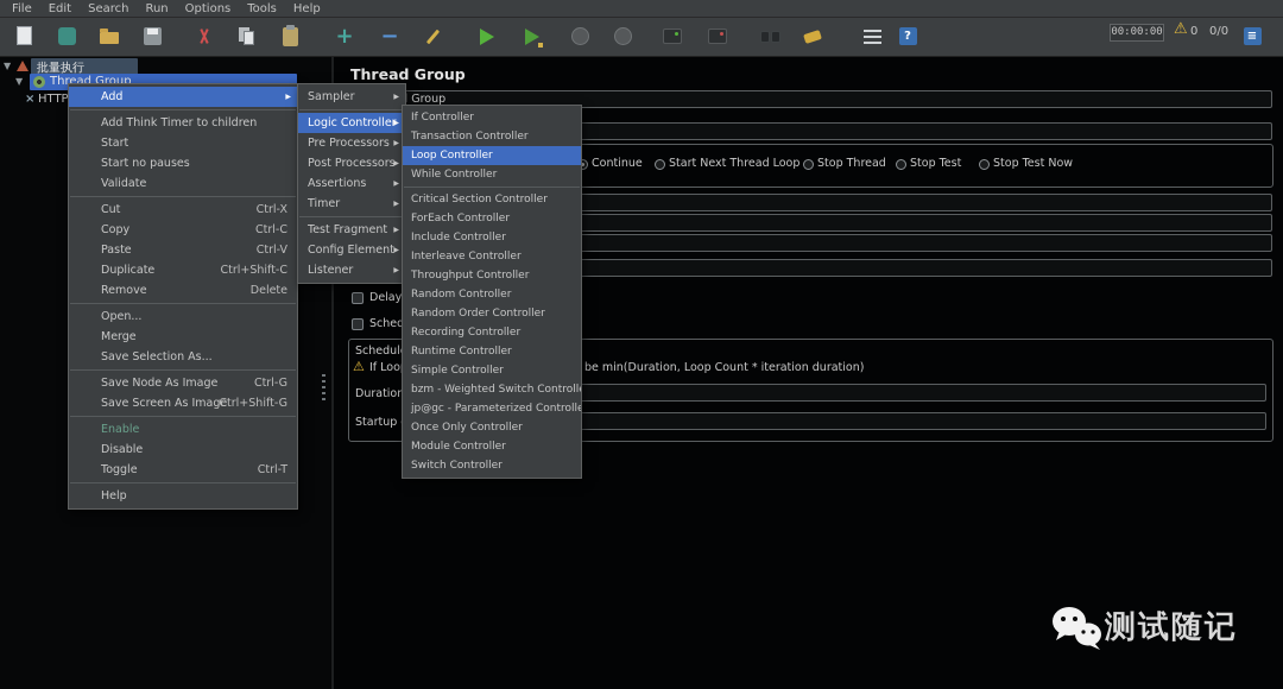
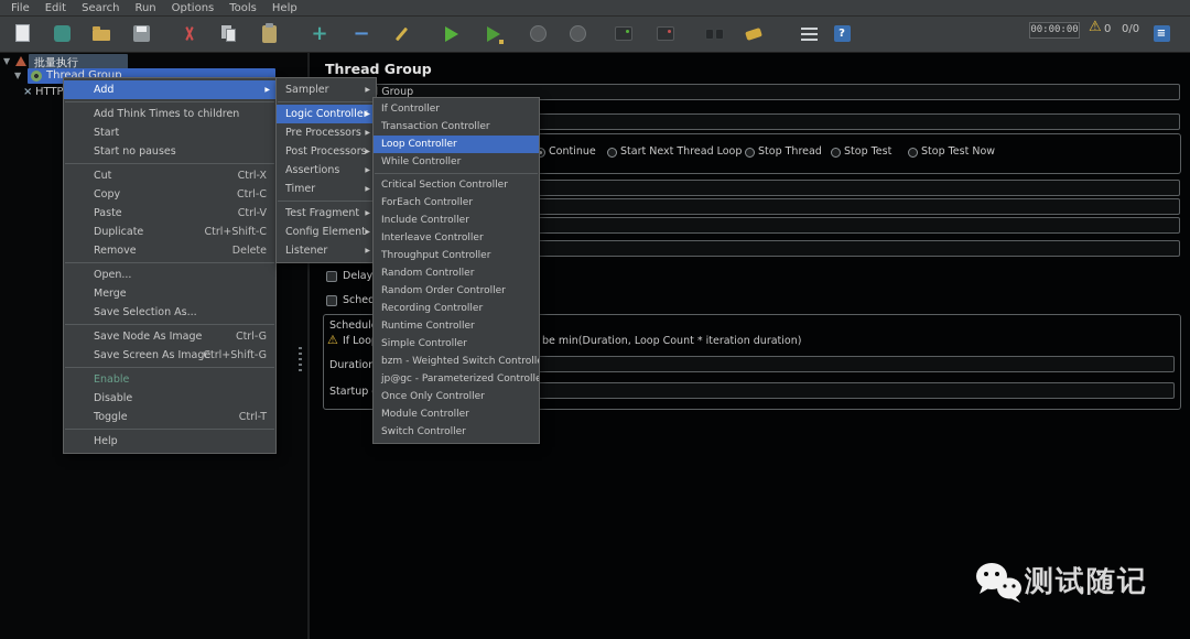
  File
  Edit
  Search
  Run
  Options
  Tools
  Help
  +
  −
  ?
  00:00:00
  ⚠
  0
  0/0
  ≡
  ▼
  批量执行
  ▼
  Thread Group
  ×
  Thread Group
  Continue
  Start Next Thread Loop
  Stop Thread
  Stop Test
  Stop Test Now
  Delay
  Schedul
  ⚠
  If Loo
  be min(Duration, Loop Count * iteration duration)
  Add
- Add Think Timer to children
+ Add Think Times to children
  Start
  Start no pauses
- Validate
  Cut
  Ctrl-X
  Copy
  Ctrl-C
  Paste
  Ctrl-V
  Duplicate
  Ctrl+Shift-C
  Remove
  Delete
  Open...
  Merge
  Save Selection As...
  Save Node As Image
  Ctrl-G
  Save Screen As Image
  Ctrl+Shift-G
  Enable
  Disable
  Toggle
  Ctrl-T
  Help
  Sampler
  Logic Controller
  Pre Processors
  Post Processors
  Assertions
  Timer
  Test Fragment
  Config Element
  Listener
  If Controller
  Transaction Controller
  Loop Controller
  While Controller
  Critical Section Controller
  ForEach Controller
  Include Controller
  Interleave Controller
  Throughput Controller
  Random Controller
  Random Order Controller
  Recording Controller
  Runtime Controller
  Simple Controller
  bzm - Weighted Switch Controll
  jp@gc - Parameterized Controlle
  Once Only Controller
  Module Controller
  Switch Controller
  测试随记
